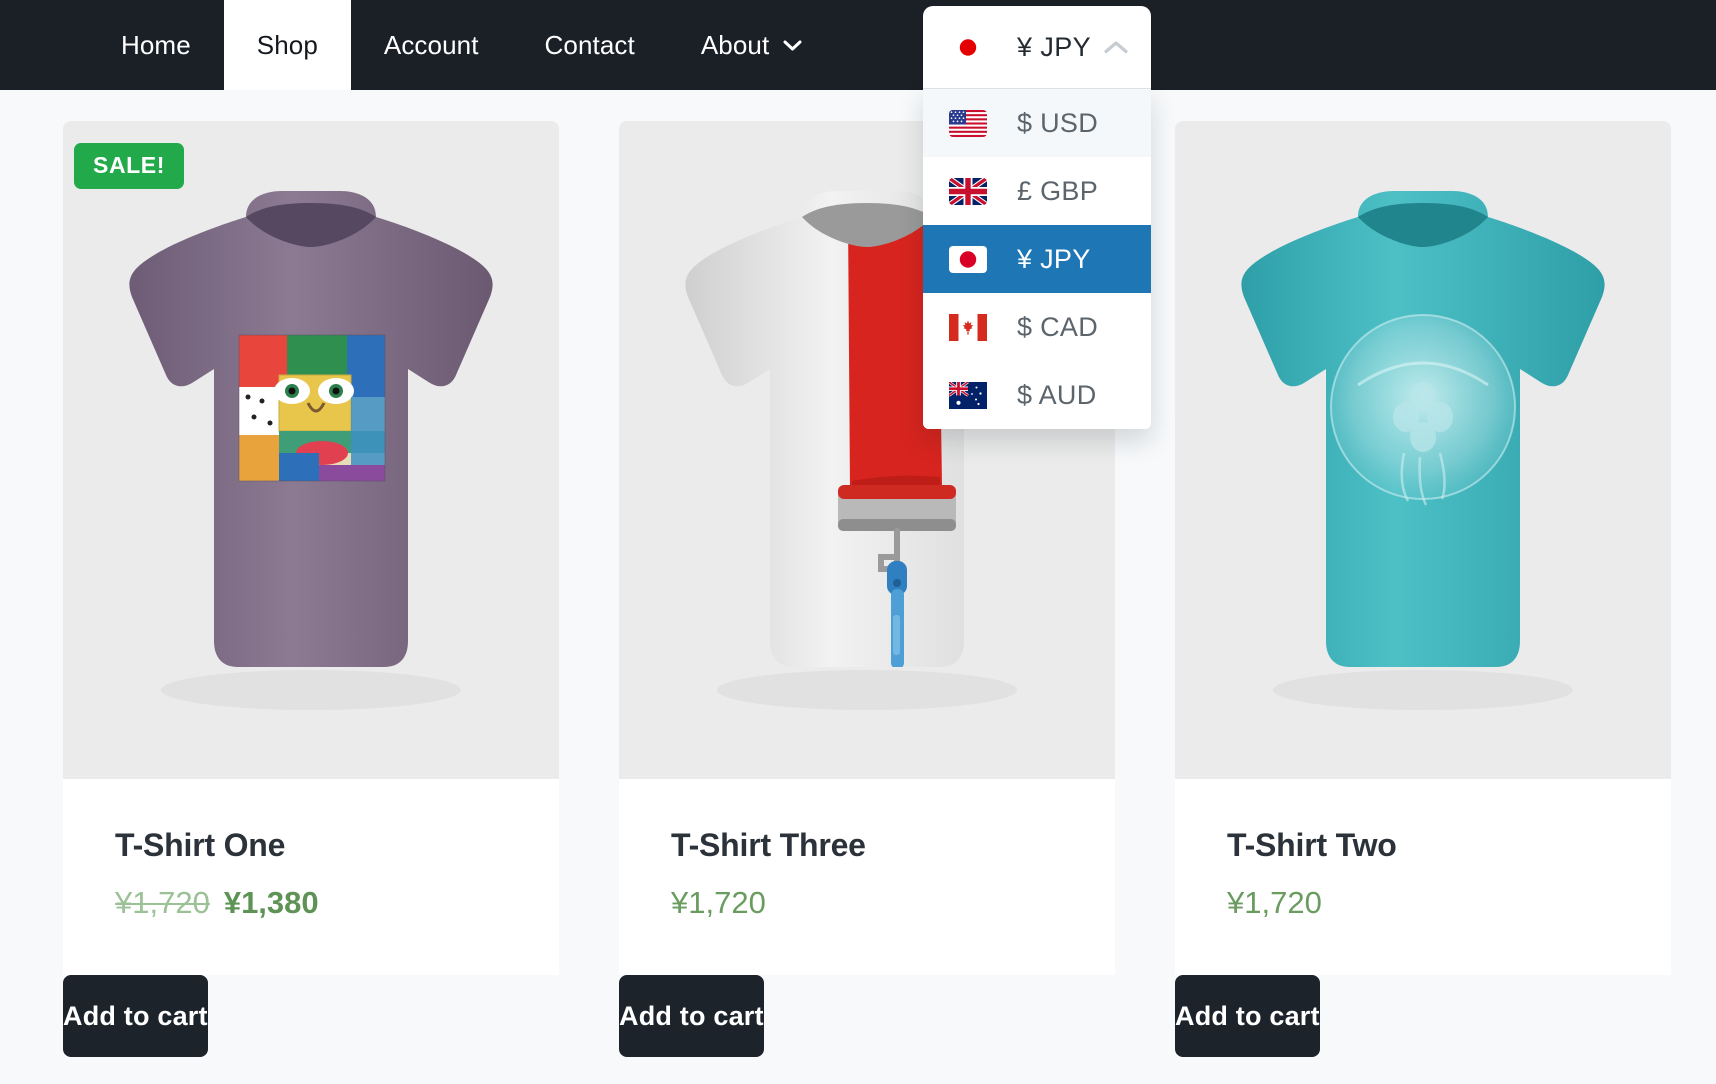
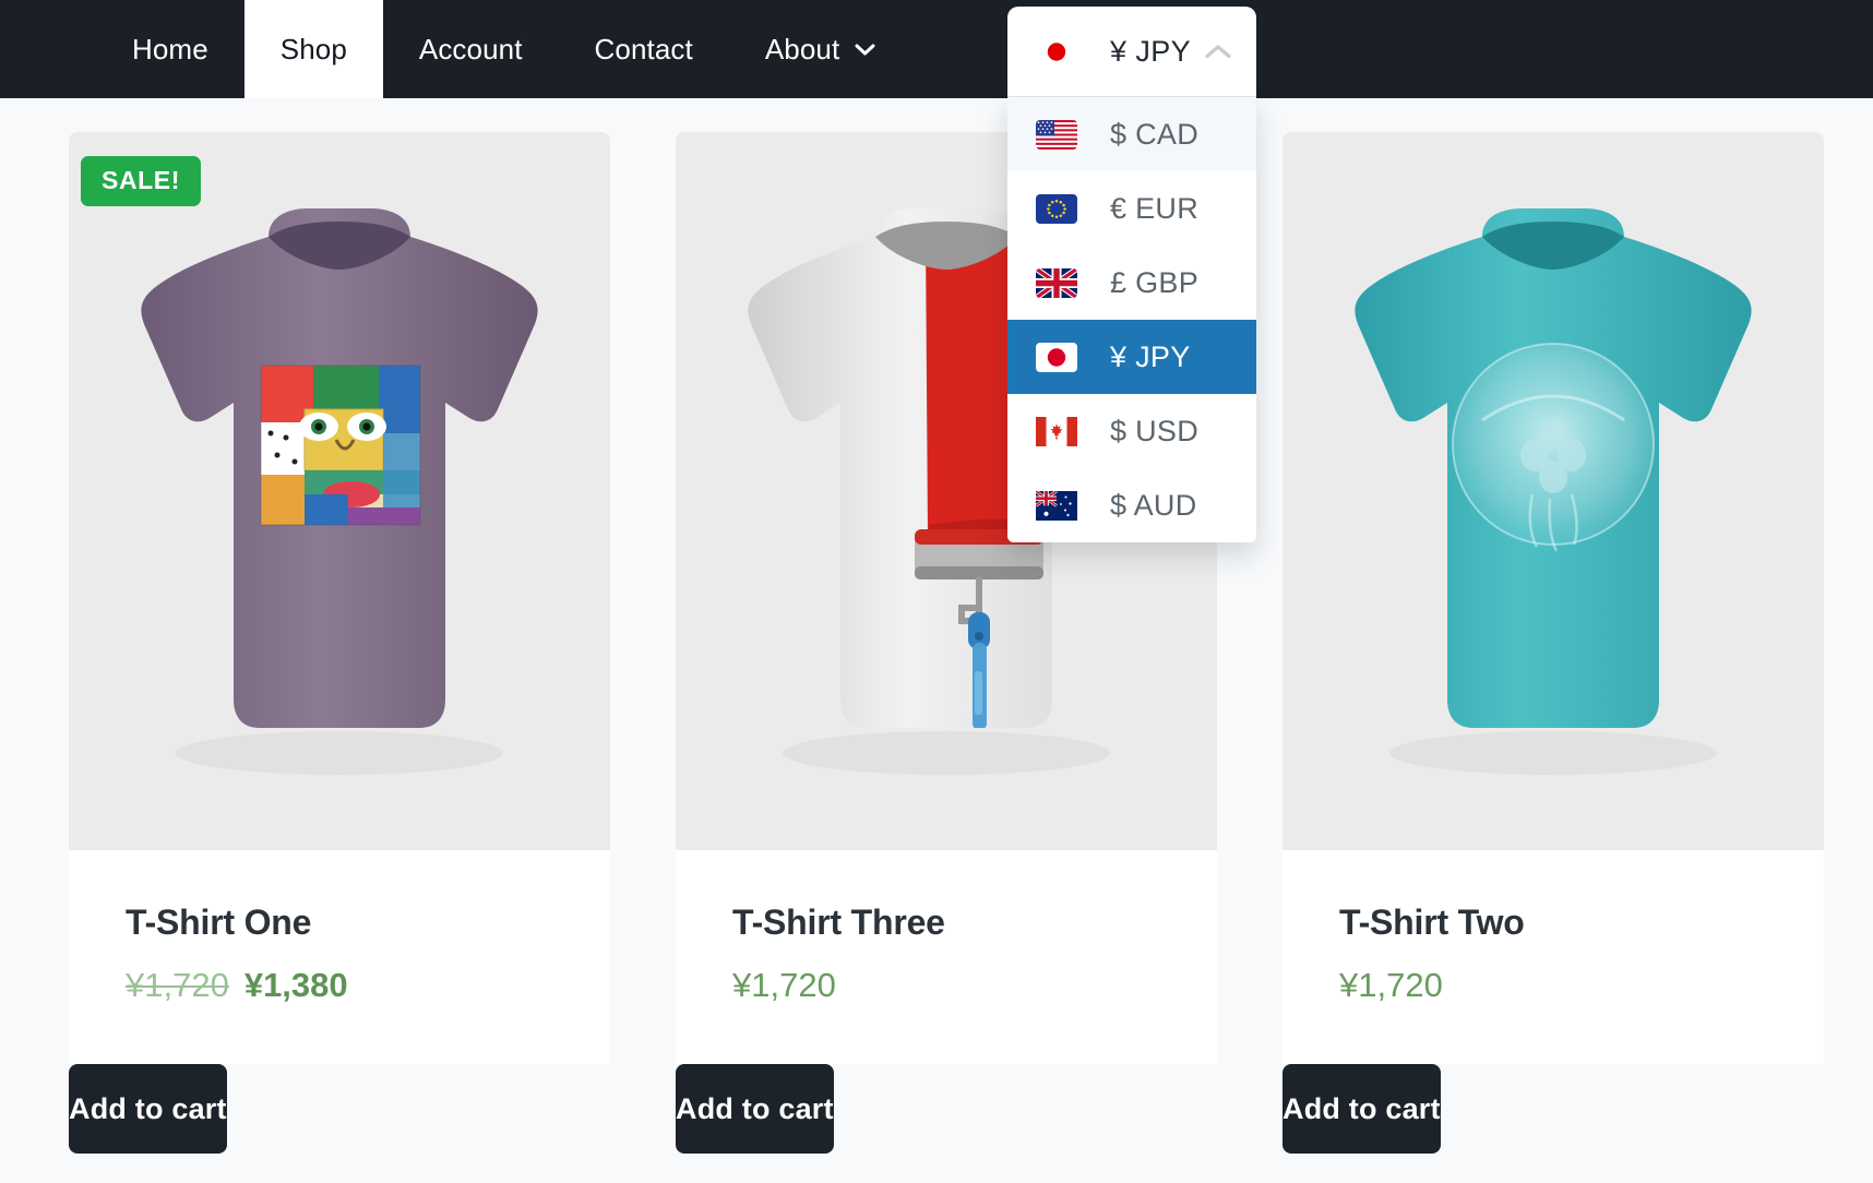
  Home
  Shop
  Account
  Contact
  About
  ¥ JPY
- $ USD
+ $ CAD
+ € EUR
  £ GBP
  ¥ JPY
- $ CAD
+ $ USD
  $ AUD
  SALE!
  T-Shirt One
  ¥1,720
  ¥1,380
  Add to cart
  T-Shirt Three
  ¥1,720
  Add to cart
  T-Shirt Two
  ¥1,720
  Add to cart
